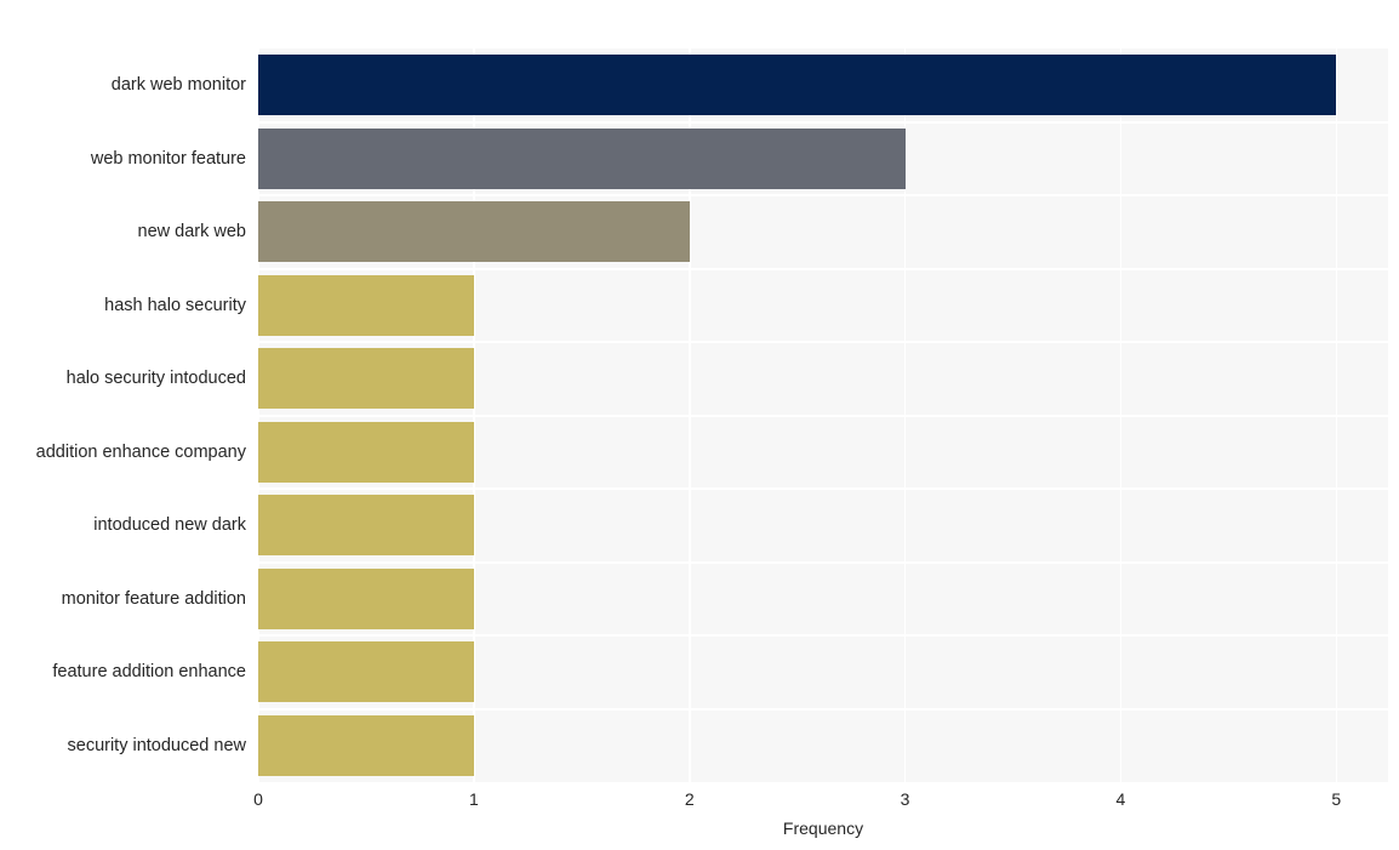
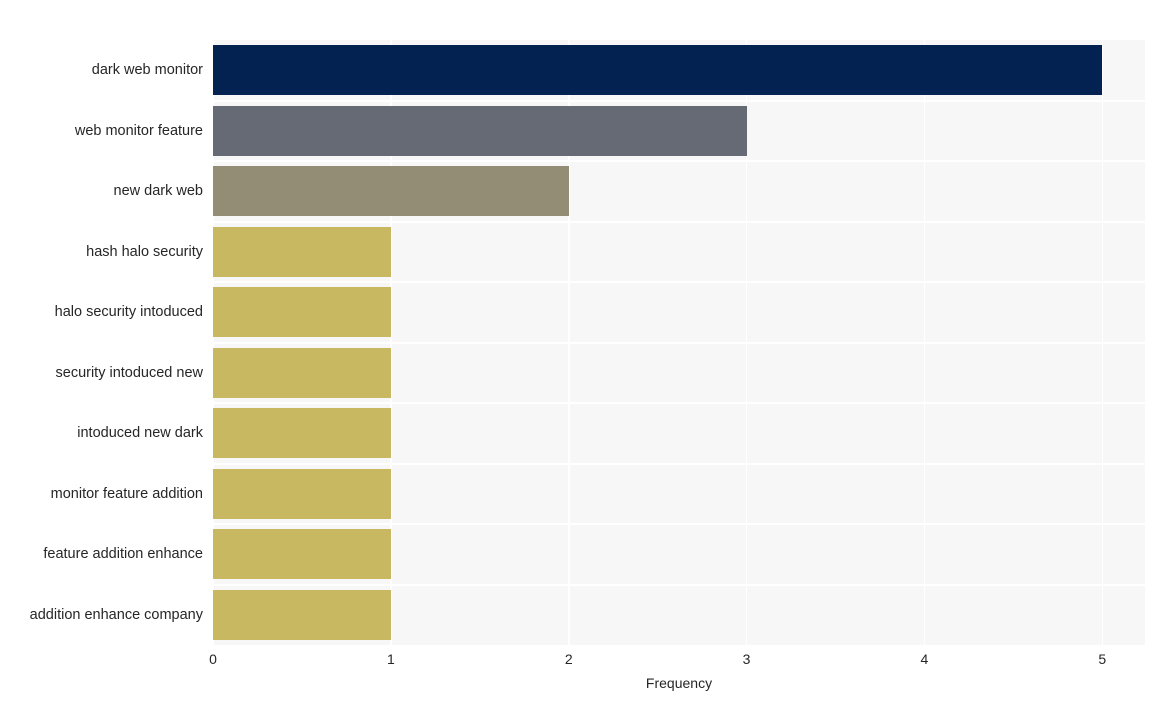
  dark web monitor
  web monitor feature
  new dark web
  hash halo security
  halo security intoduced
- addition enhance company
+ security intoduced new
  intoduced new dark
  monitor feature addition
  feature addition enhance
- security intoduced new
+ addition enhance company
  0
  1
  2
  3
  4
  5
  Frequency
